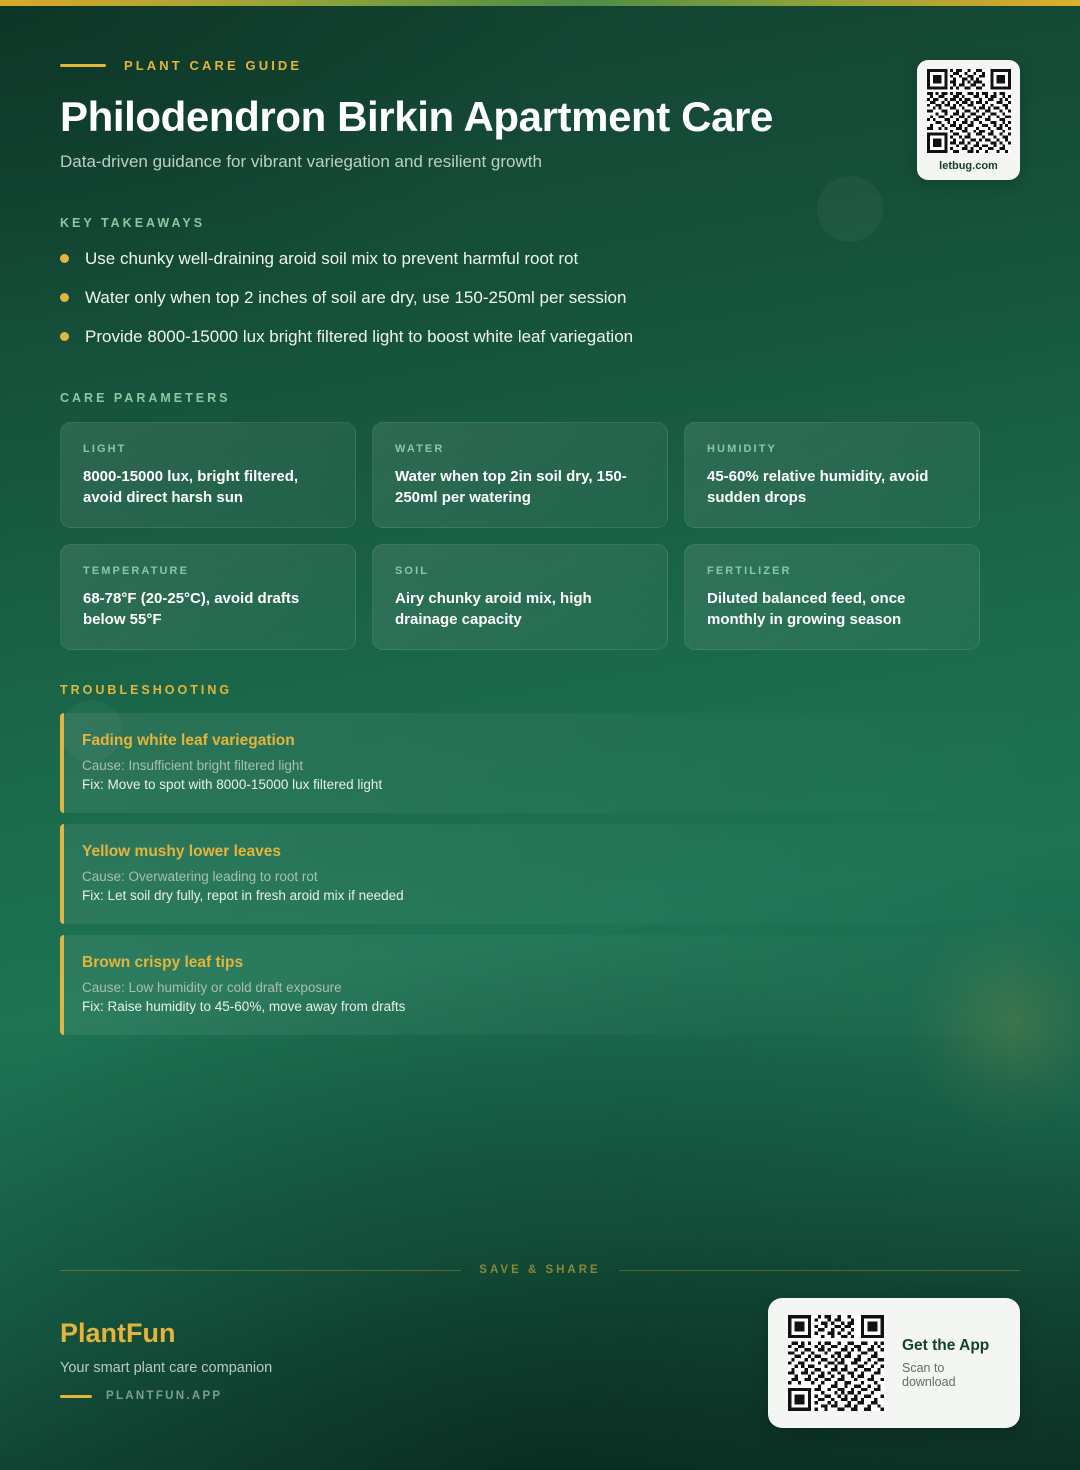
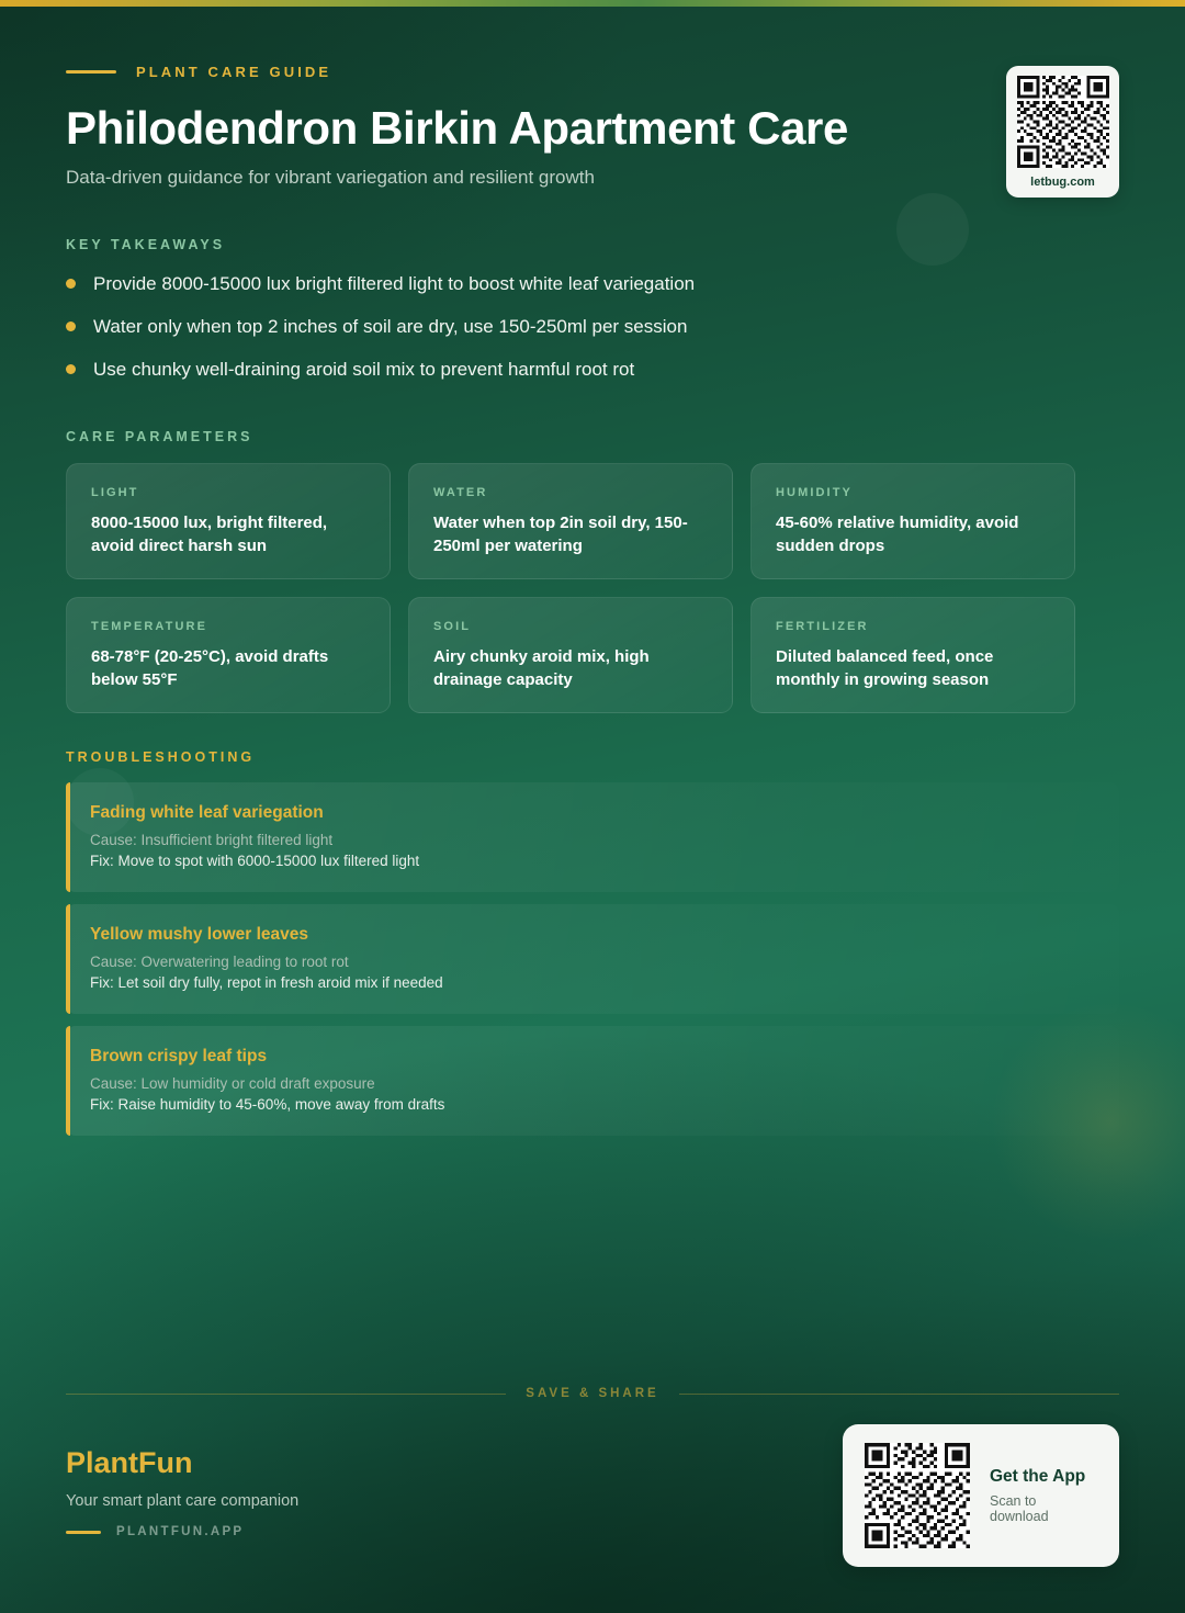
  PLANT CARE GUIDE
  Philodendron Birkin Apartment Care
  Data-driven guidance for vibrant variegation and resilient growth
  letbug.com
  KEY TAKEAWAYS
- Use chunky well-draining aroid soil mix to prevent harmful root rot
+ Provide 8000-15000 lux bright filtered light to boost white leaf variegation
  Water only when top 2 inches of soil are dry, use 150-250ml per session
- Provide 8000-15000 lux bright filtered light to boost white leaf variegation
+ Use chunky well-draining aroid soil mix to prevent harmful root rot
  CARE PARAMETERS
  LIGHT
  8000-15000 lux, bright filtered, avoid direct harsh sun
  WATER
  Water when top 2in soil dry, 150-250ml per watering
  HUMIDITY
  45-60% relative humidity, avoid sudden drops
  TEMPERATURE
  68-78°F (20-25°C), avoid drafts below 55°F
  SOIL
  Airy chunky aroid mix, high drainage capacity
  FERTILIZER
  Diluted balanced feed, once monthly in growing season
  TROUBLESHOOTING
  Fading white leaf variegation
  Cause: Insufficient bright filtered light
- Fix: Move to spot with 8000-15000 lux filtered light
+ Fix: Move to spot with 6000-15000 lux filtered light
  Yellow mushy lower leaves
  Cause: Overwatering leading to root rot
  Fix: Let soil dry fully, repot in fresh aroid mix if needed
  Brown crispy leaf tips
  Cause: Low humidity or cold draft exposure
  Fix: Raise humidity to 45-60%, move away from drafts
  SAVE & SHARE
  PlantFun
  Your smart plant care companion
  PLANTFUN.APP
  Get the App
  Scan to download
